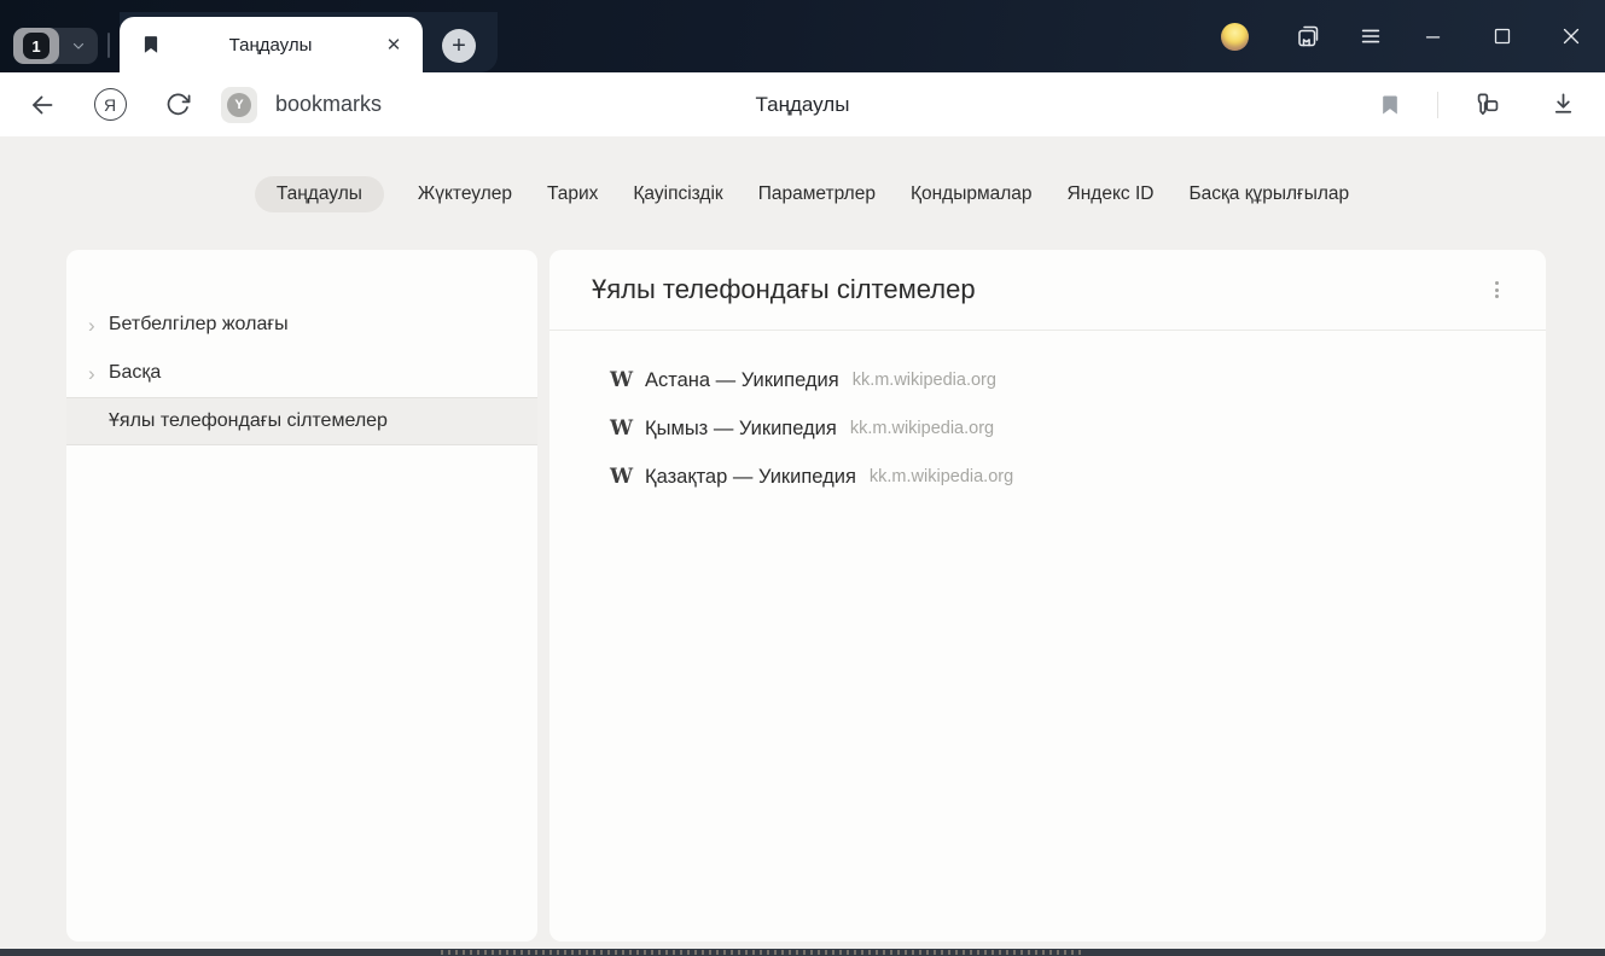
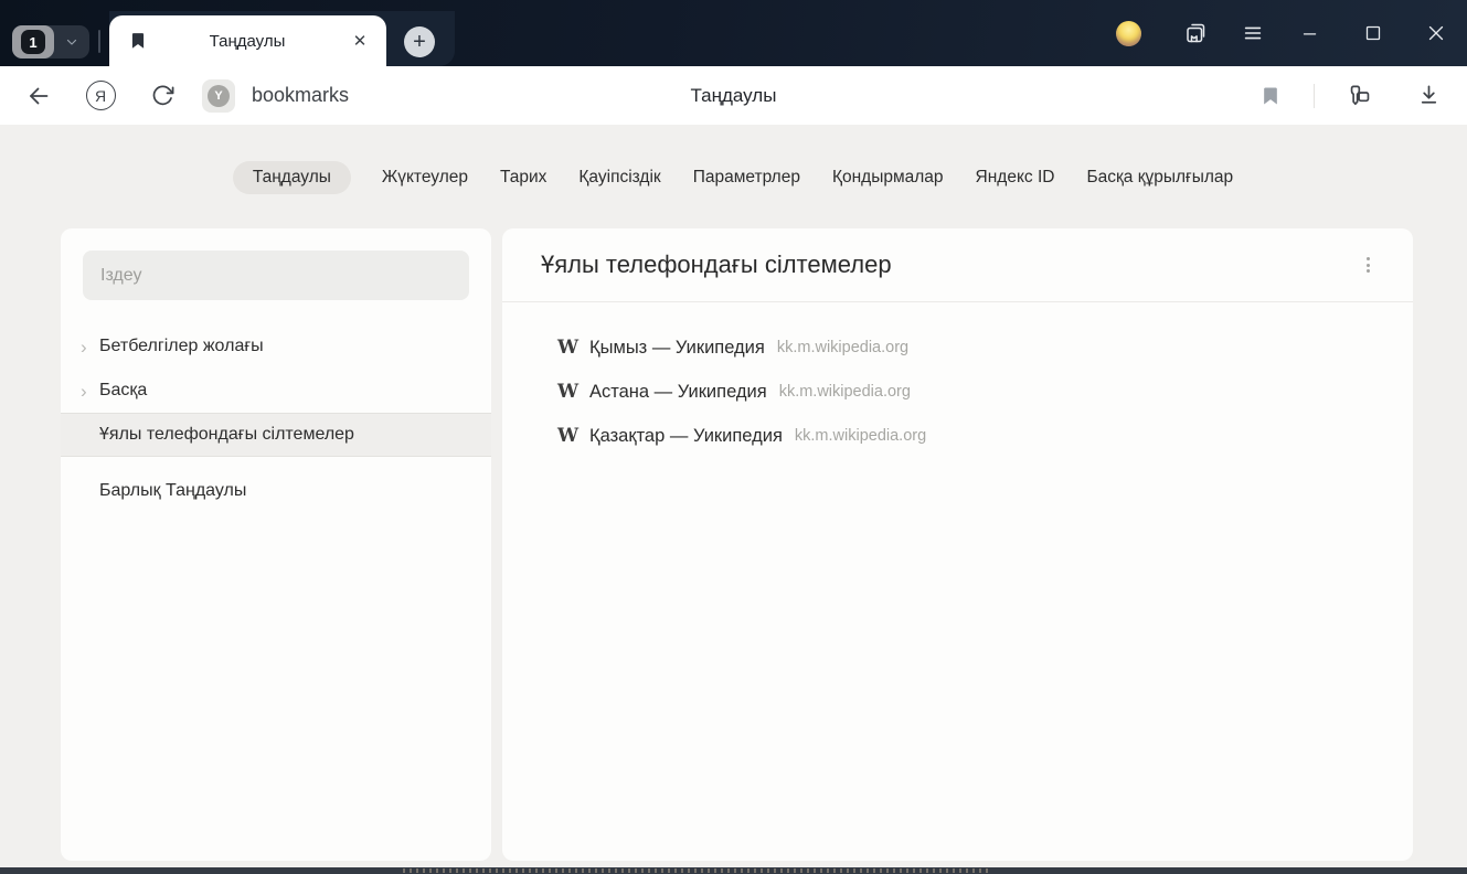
  1
  Таңдаулы
  ✕
  +
  Я
  Y
  bookmarks
  Таңдаулы
  Таңдаулы
  Жүктеулер
  Тарих
  Қауіпсіздік
  Параметрлер
  Қондырмалар
  Яндекс ID
  Басқа құрылғылар
+ Іздеу
  ›
  Бетбелгілер жолағы
  ›
  Басқа
  Ұялы телефондағы сілтемелер
+ Барлық Таңдаулы
  Ұялы телефондағы сілтемелер
  W
- Астана — Уикипедия
+ Қымыз — Уикипедия
  kk.m.wikipedia.org
  W
- Қымыз — Уикипедия
+ Астана — Уикипедия
  kk.m.wikipedia.org
  W
  Қазақтар — Уикипедия
  kk.m.wikipedia.org
